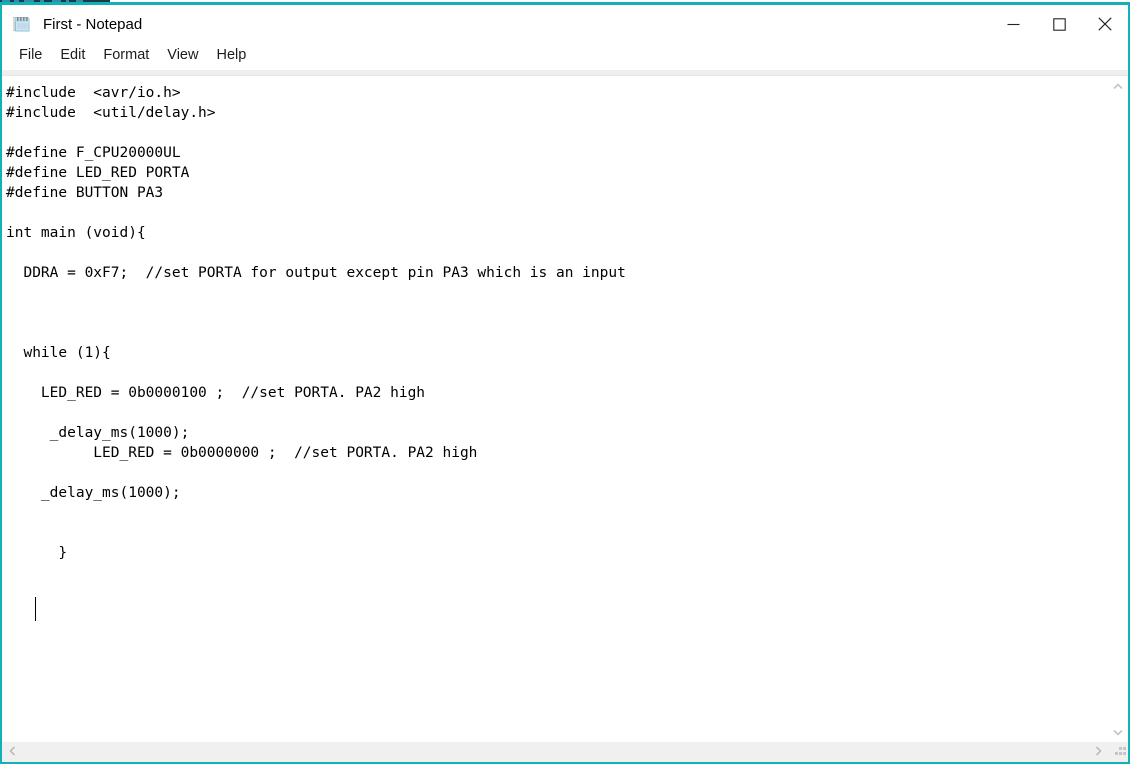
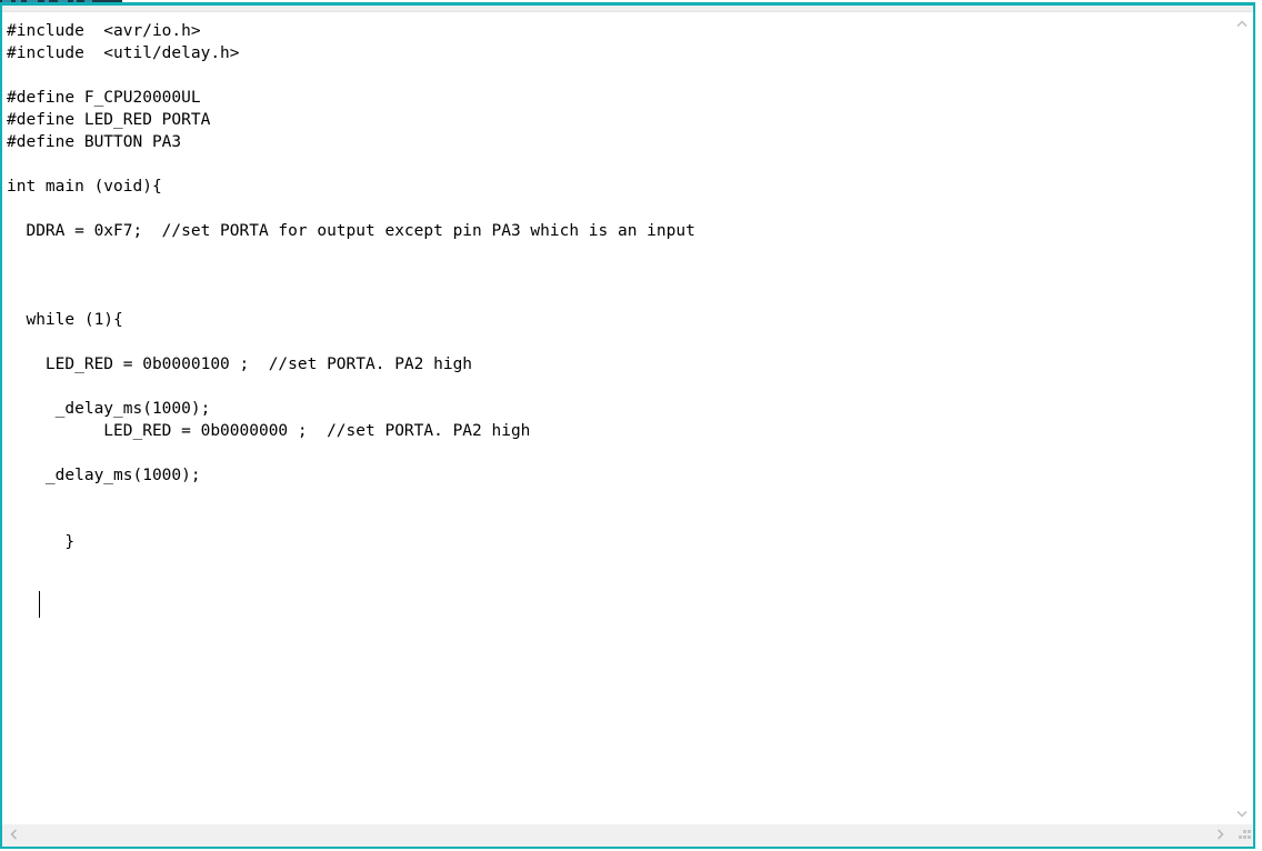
- First - Notepad
- File
- Edit
- Format
- View
- Help
  #include <avr/io.h>
  #include <util/delay.h>
  #define F_CPU20000UL
  #define LED_RED PORTA
  #define BUTTON PA3
  int main (void){
  DDRA = 0xF7; //set PORTA for output except pin PA3 which is an input
  while (1){
  LED_RED = 0b0000100 ; //set PORTA. PA2 high
  _delay_ms(1000);
  LED_RED = 0b0000000 ; //set PORTA. PA2 high
  _delay_ms(1000);
  }
